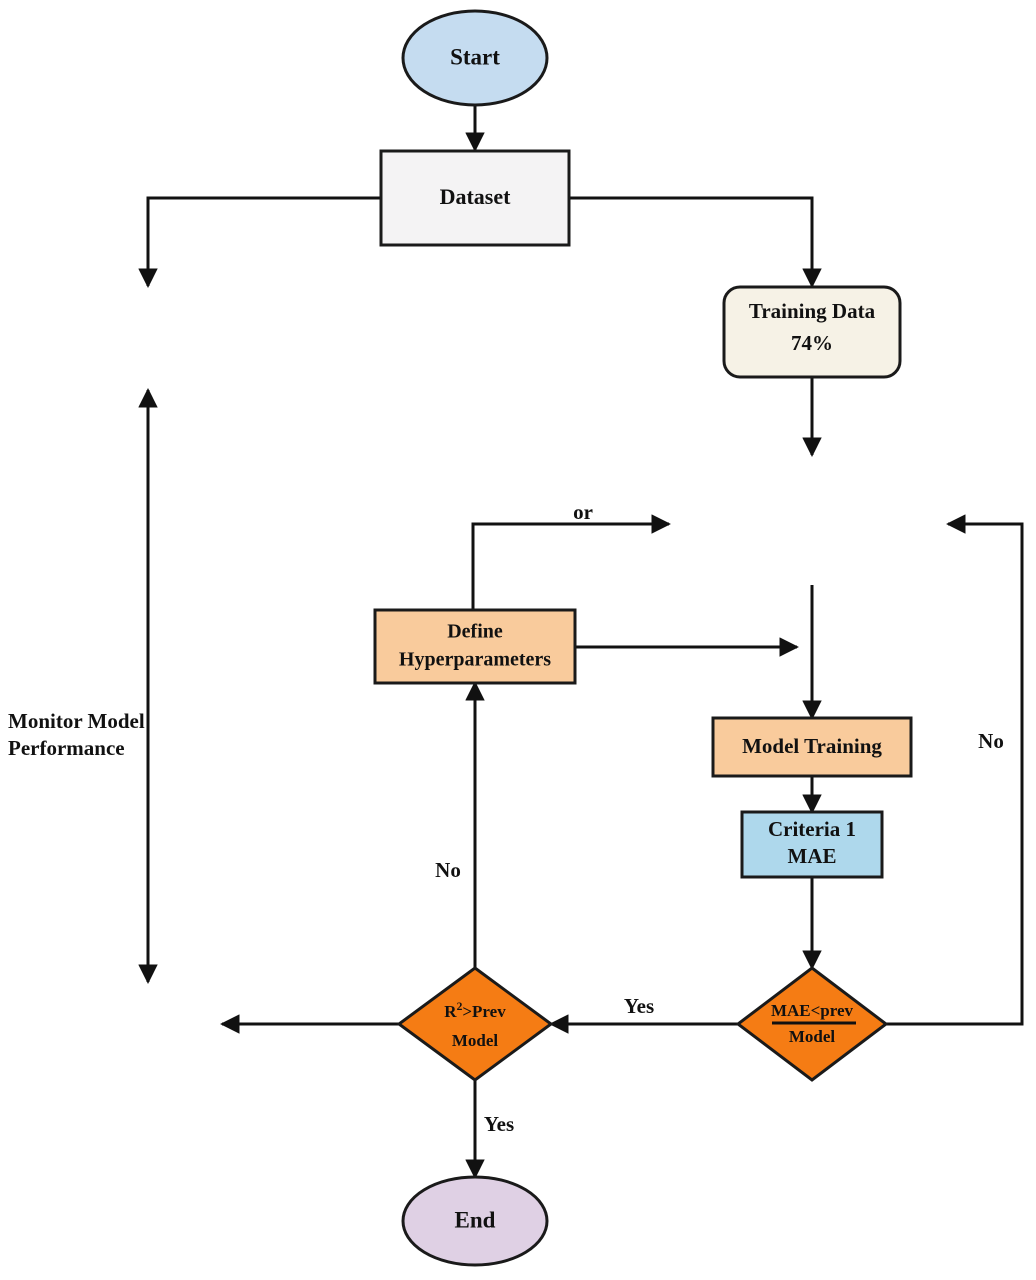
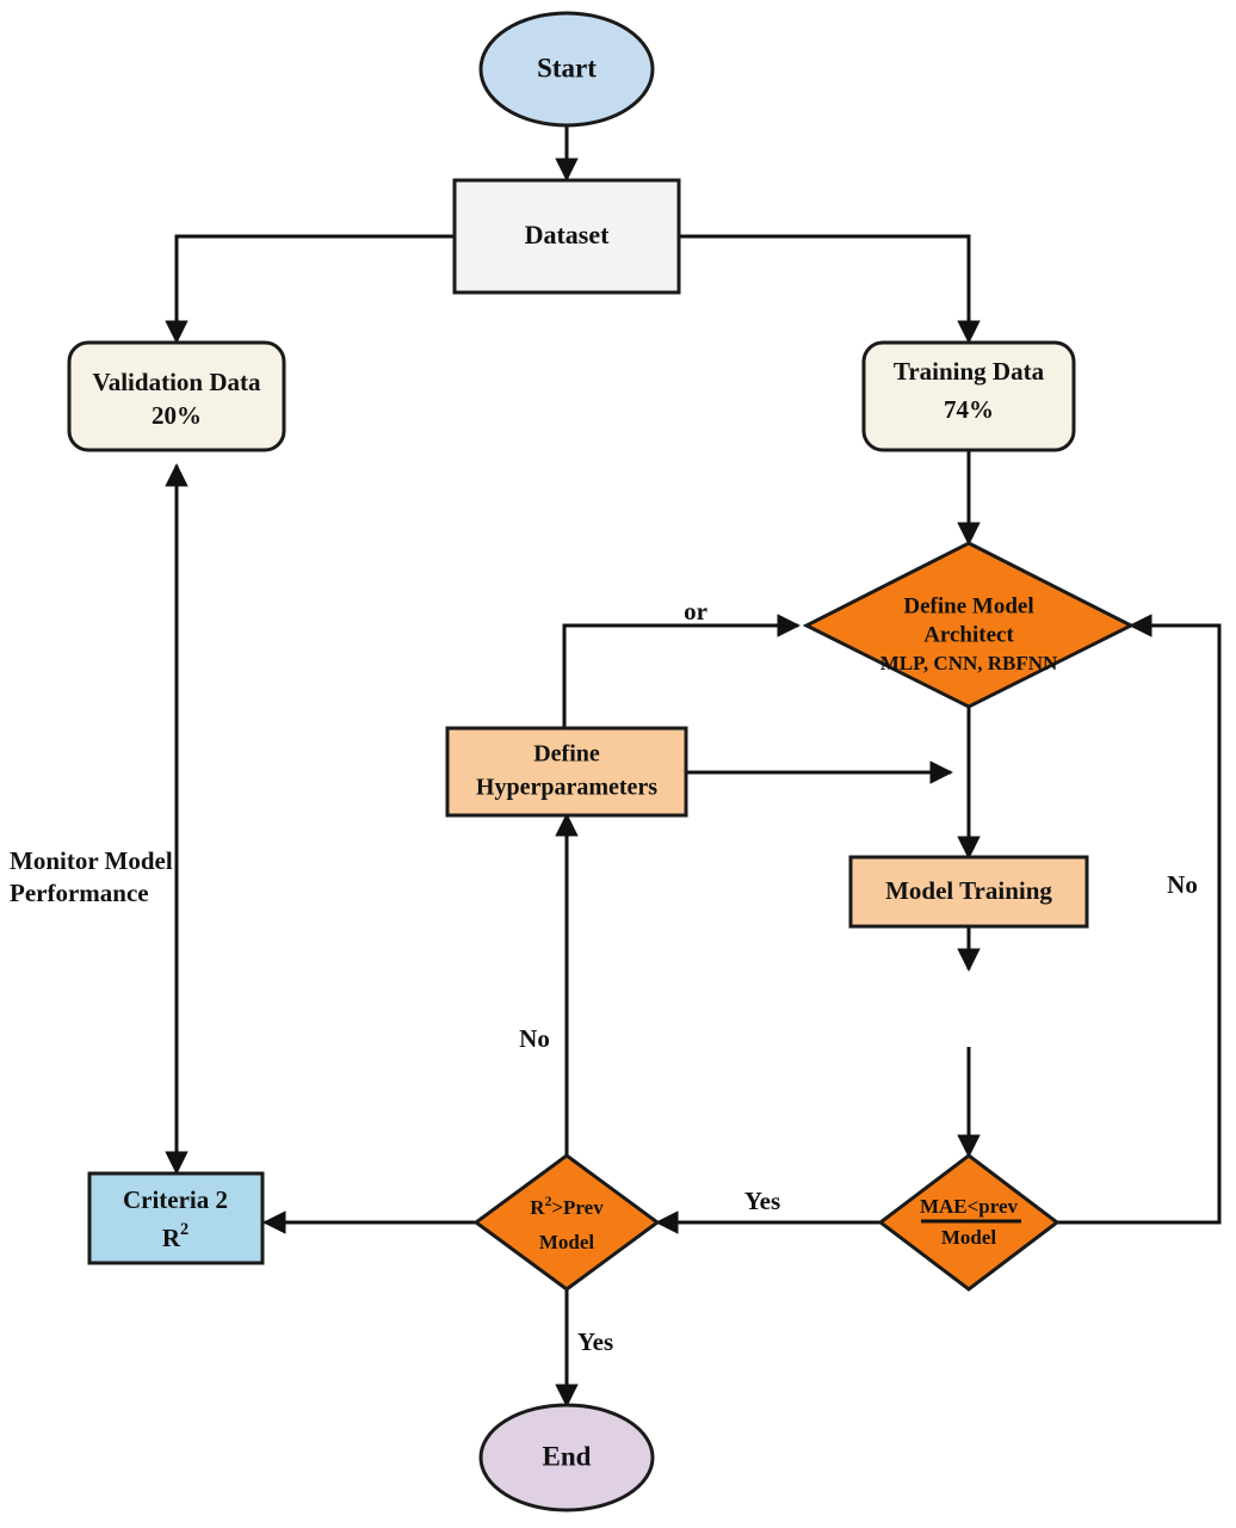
  Start
  Dataset
+ Validation Data
+ 20%
  Training Data
  74%
+ Define Model
+ Architect
+ MLP, CNN, RBFNN
  Define
  Hyperparameters
  Model Training
- Criteria 1
- MAE
  MAE<prev
  Model
  R2>Prev
  Model
+ Criteria 2
+ R2
  End
  or
  No
  No
  Yes
  Yes
  Monitor Model
  Performance
